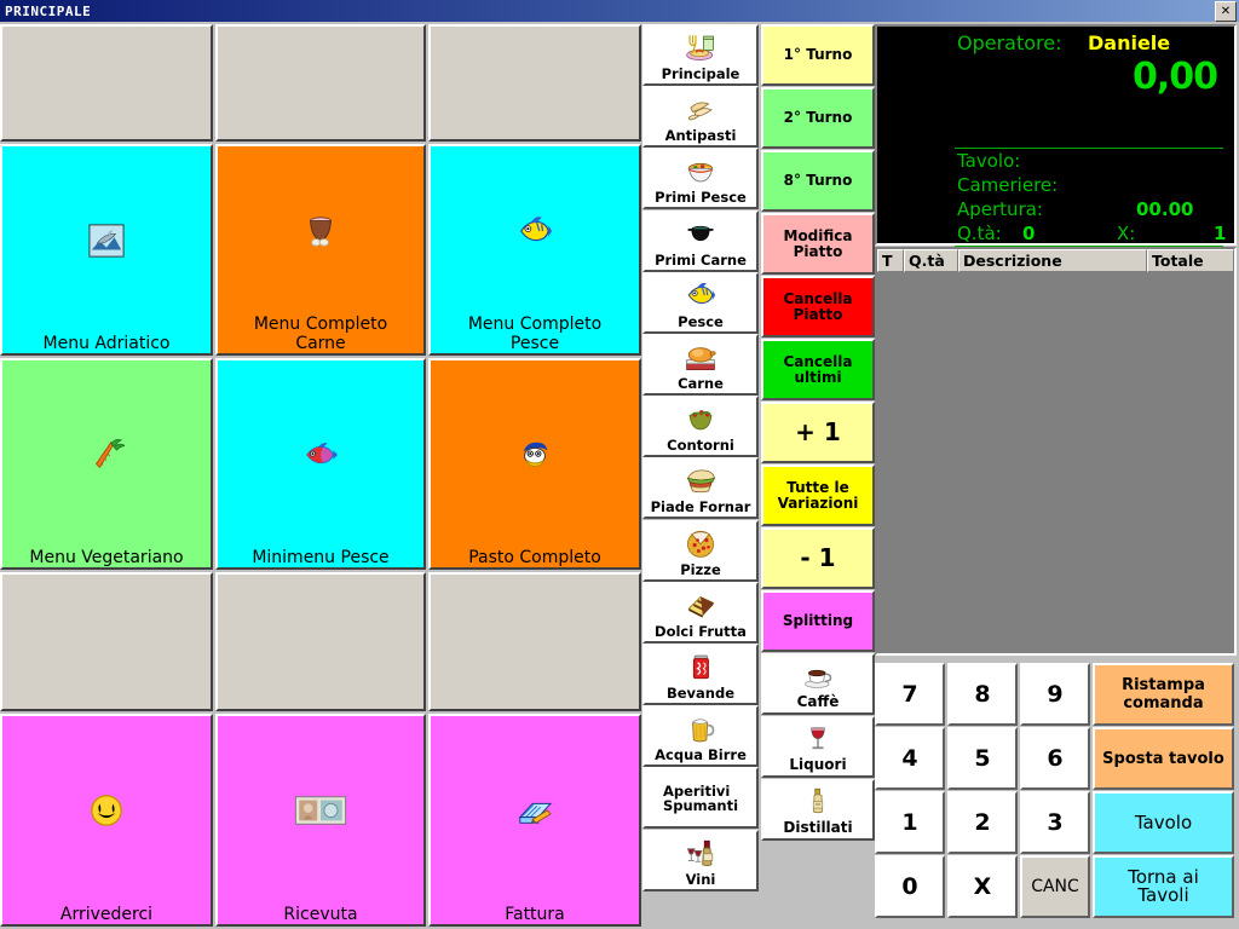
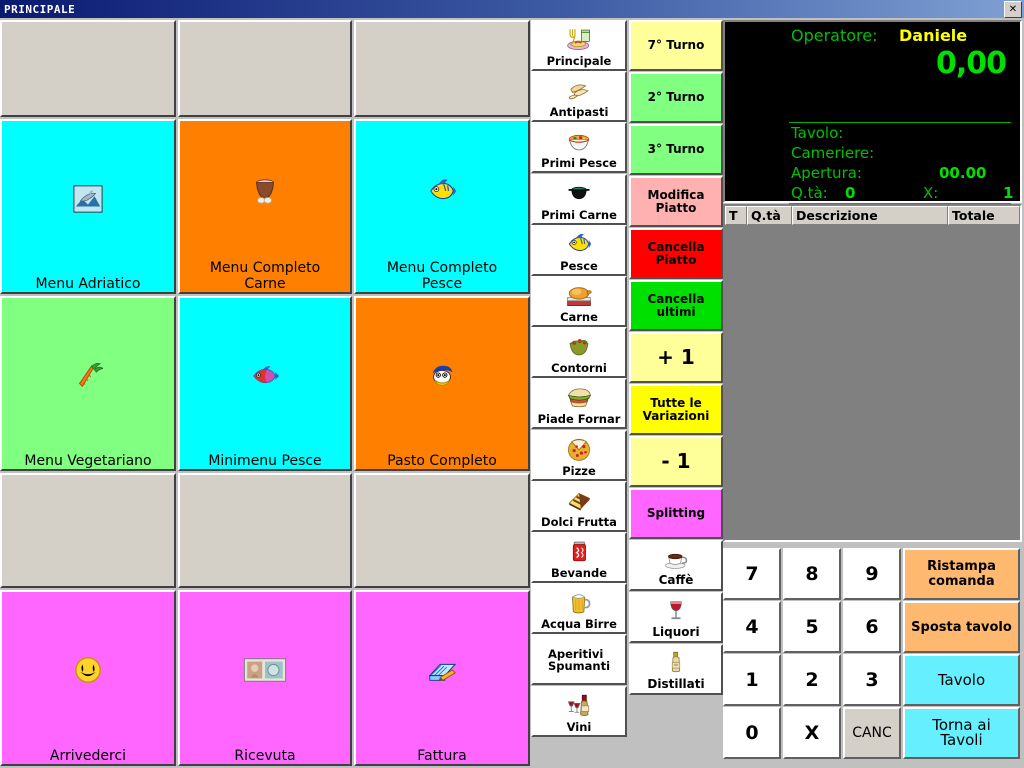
  PRINCIPALE
  ✕
  Menu Adriatico
  Menu Completo
  Carne
  Menu Completo
  Pesce
  Menu Vegetariano
  Minimenu Pesce
  Pasto Completo
  Arrivederci
  Ricevuta
  Fattura
  Principale
  Antipasti
  Primi Pesce
  Primi Carne
  Pesce
  Carne
  Contorni
  Piade Fornar
  Pizze
  Dolci Frutta
  Bevande
  Acqua Birre
  Aperitivi
  Spumanti
  Vini
- 1° Turno
+ 7° Turno
  2° Turno
- 8° Turno
+ 3° Turno
  Modifica
  Piatto
  Cancella
  Piatto
  Cancella
  ultimi
  + 1
  Tutte le
  Variazioni
  - 1
  Splitting
  Caffè
  Liquori
  Distillati
  Operatore:
  Daniele
  0,00
  Tavolo:
  Cameriere:
  Apertura:
  00.00
  Q.tà:
  0
  X:
  1
  T
  Q.tà
  Descrizione
  Totale
  7
  8
  9
  4
  5
  6
  1
  2
  3
  0
  X
  CANC
  Ristampa
  comanda
  Sposta tavolo
  Tavolo
  Torna ai
  Tavoli
